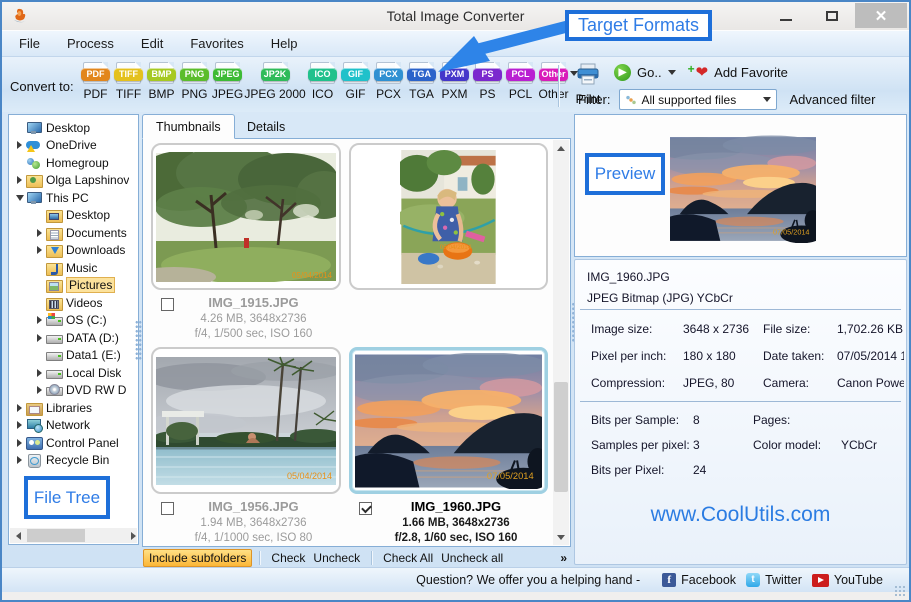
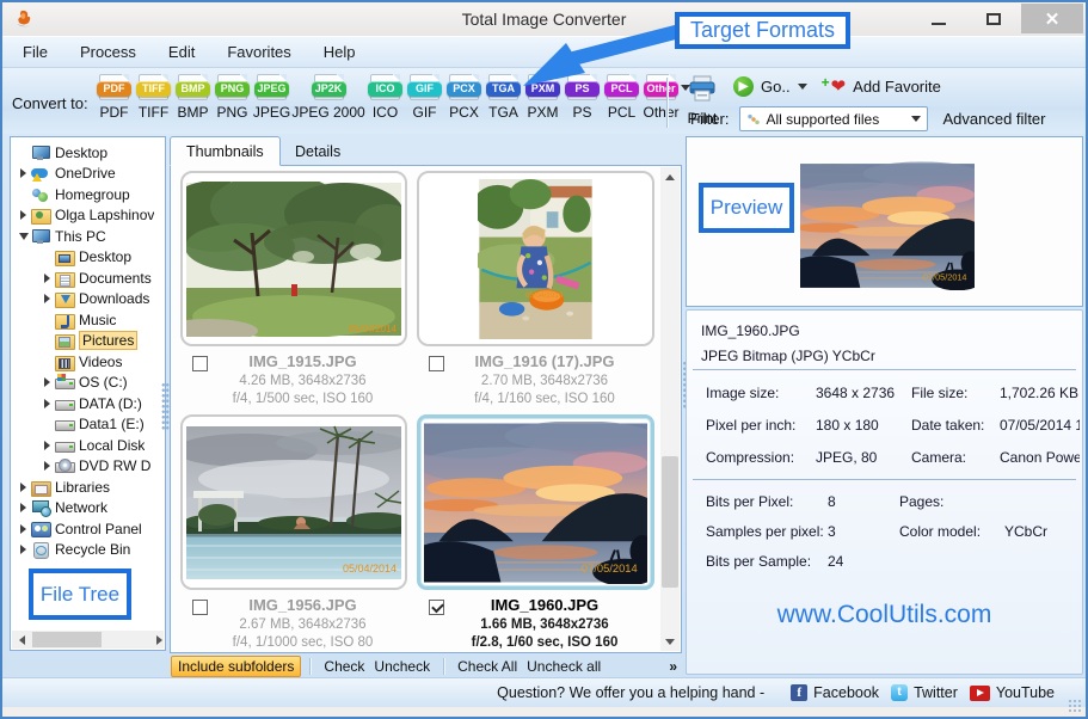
  Total Image Converter
  ✕
  File
  Process
  Edit
  Favorites
  Help
  Convert to:
  PDF
  PDF
  TIFF
  TIFF
  BMP
  BMP
  PNG
  PNG
  JPEG
  JPEG
  JP2K
  JPEG 2000
  ICO
  ICO
  GIF
  GIF
  PCX
  PCX
  TGA
  TGA
  PXM
  PXM
  PS
  PS
  PCL
  PCL
  Other
  Other
  Print
  ▶
  Go..
  ❤
  Add Favorite
  Filter:
  All supported files
  Advanced filter
  Desktop
  OneDrive
  Homegroup
  Olga Lapshinov
  This PC
  Desktop
  Documents
  Downloads
  Music
  Pictures
  Videos
  OS (C:)
  DATA (D:)
  Data1 (E:)
  Local Disk
  DVD RW D
  Libraries
  Network
  Control Panel
  Recycle Bin
  File Tree
  Thumbnails
  Details
  IMG_1915.JPG
  4.26 MB, 3648x2736
  f/4, 1/500 sec, ISO 160
+ IMG_1916 (17).JPG
+ 2.70 MB, 3648x2736
+ f/4, 1/160 sec, ISO 160
  IMG_1956.JPG
- 1.94 MB, 3648x2736
+ 2.67 MB, 3648x2736
  f/4, 1/1000 sec, ISO 80
  IMG_1960.JPG
  1.66 MB, 3648x2736
  f/2.8, 1/60 sec, ISO 160
  Include subfolders
  Check
  Uncheck
  Check All
  Uncheck all
  »
  Preview
  IMG_1960.JPG
  JPEG Bitmap (JPG) YCbCr
  Image size:
  3648 x 2736
  File size:
  1,702.26 KB
  Pixel per inch:
  180 x 180
  Date taken:
  Compression:
  JPEG, 80
  Camera:
- Bits per Sample:
+ Bits per Pixel:
  8
  Pages:
  Samples per pixel:
  3
  Color model:
  YCbCr
- Bits per Pixel:
+ Bits per Sample:
  24
  www.CoolUtils.com
  Question? We offer you a helping hand -
  f
  Facebook
  t
  Twitter
  YouTube
  Target Formats
